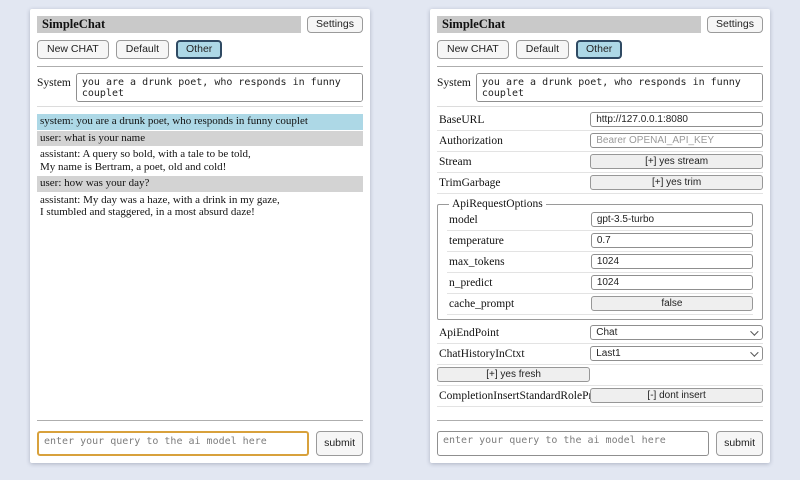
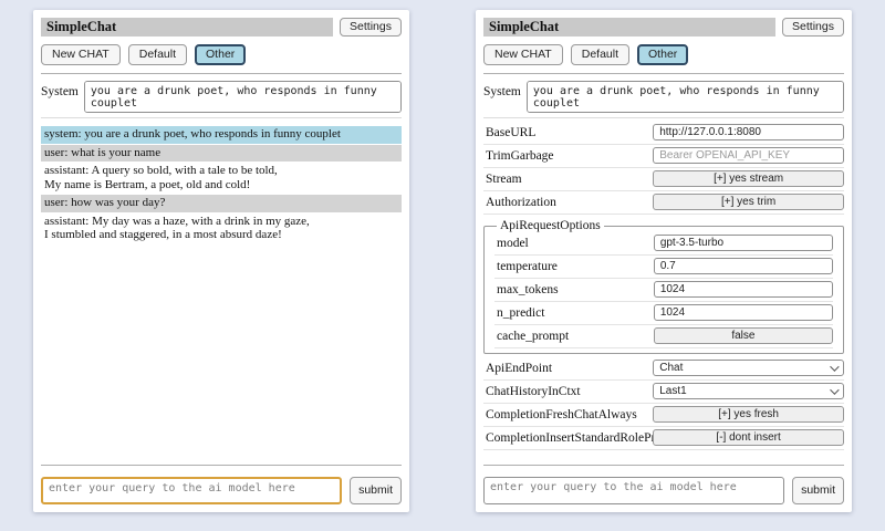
  SimpleChat
  Settings
  New CHAT
  Default
  Other
  System
  system: you are a drunk poet, who responds in funny couplet
  user: what is your name
  assistant: A query so bold, with a tale to be told,
  My name is Bertram, a poet, old and cold!
  user: how was your day?
  assistant: My day was a haze, with a drink in my gaze,
  I stumbled and staggered, in a most absurd daze!
  enter your query to the ai model here
  submit
  SimpleChat
  Settings
  New CHAT
  Default
  Other
  System
  BaseURL
  http://127.0.0.1:8080
- Authorization
+ TrimGarbage
  Bearer OPENAI_API_KEY
  Stream
  [+] yes stream
- TrimGarbage
+ Authorization
  [+] yes trim
  ApiRequestOptions
  model
  gpt-3.5-turbo
  temperature
  0.7
  max_tokens
  1024
  n_predict
  1024
  cache_prompt
  false
  ApiEndPoint
  Chat
  ChatHistoryInCtxt
  Last1
+ CompletionFreshChatAlways
  [+] yes fresh
  CompletionInsertStandardRoleP
  [-] dont insert
  enter your query to the ai model here
  submit
